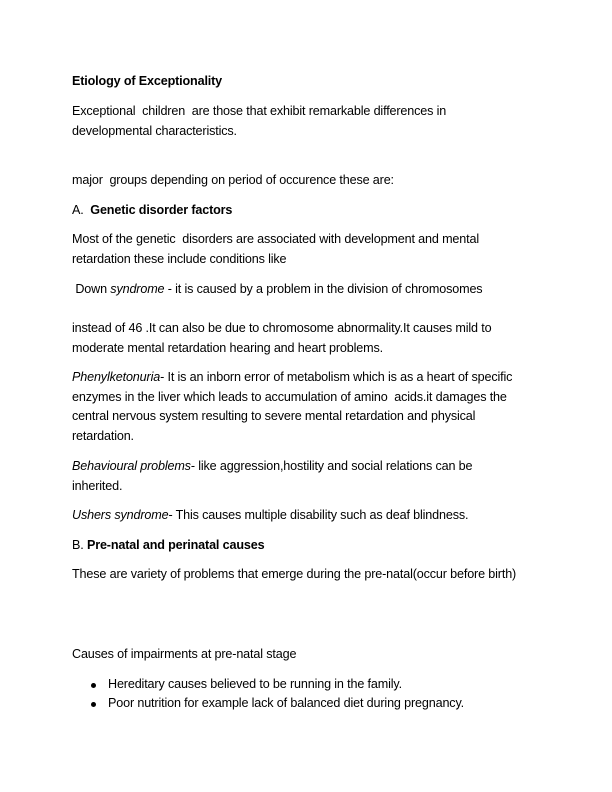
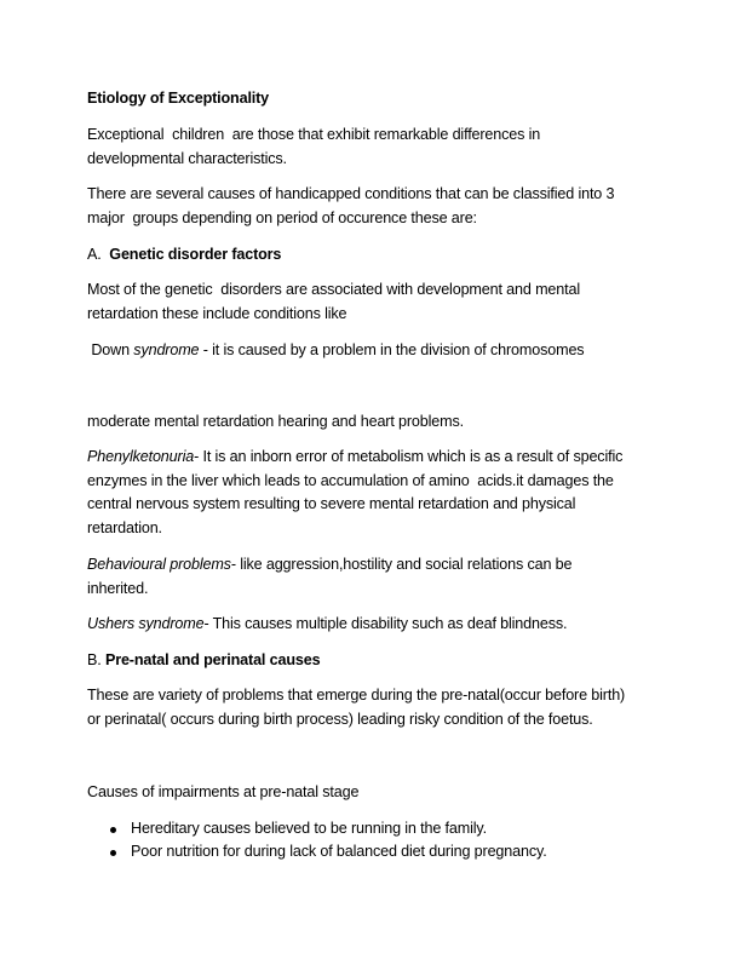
  Etiology of Exceptionality
  Exceptional children are those that exhibit remarkable differences in
  developmental characteristics.
+ There are several causes of handicapped conditions that can be classified into 3
  major groups depending on period of occurence these are:
  A. Genetic disorder factors
  Most of the genetic disorders are associated with development and mental
  retardation these include conditions like
  Down syndrome - it is caused by a problem in the division of chromosomes
- instead of 46 .It can also be due to chromosome abnormality.It causes mild to
  moderate mental retardation hearing and heart problems.
- Phenylketonuria- It is an inborn error of metabolism which is as a heart of specific
+ Phenylketonuria- It is an inborn error of metabolism which is as a result of specific
  enzymes in the liver which leads to accumulation of amino acids.it damages the
  central nervous system resulting to severe mental retardation and physical
  retardation.
  Behavioural problems- like aggression,hostility and social relations can be
  inherited.
  Ushers syndrome- This causes multiple disability such as deaf blindness.
  B. Pre-natal and perinatal causes
  These are variety of problems that emerge during the pre-natal(occur before birth)
+ or perinatal( occurs during birth process) leading risky condition of the foetus.
  Causes of impairments at pre-natal stage
  Hereditary causes believed to be running in the family.
- Poor nutrition for example lack of balanced diet during pregnancy.
+ Poor nutrition for during lack of balanced diet during pregnancy.
